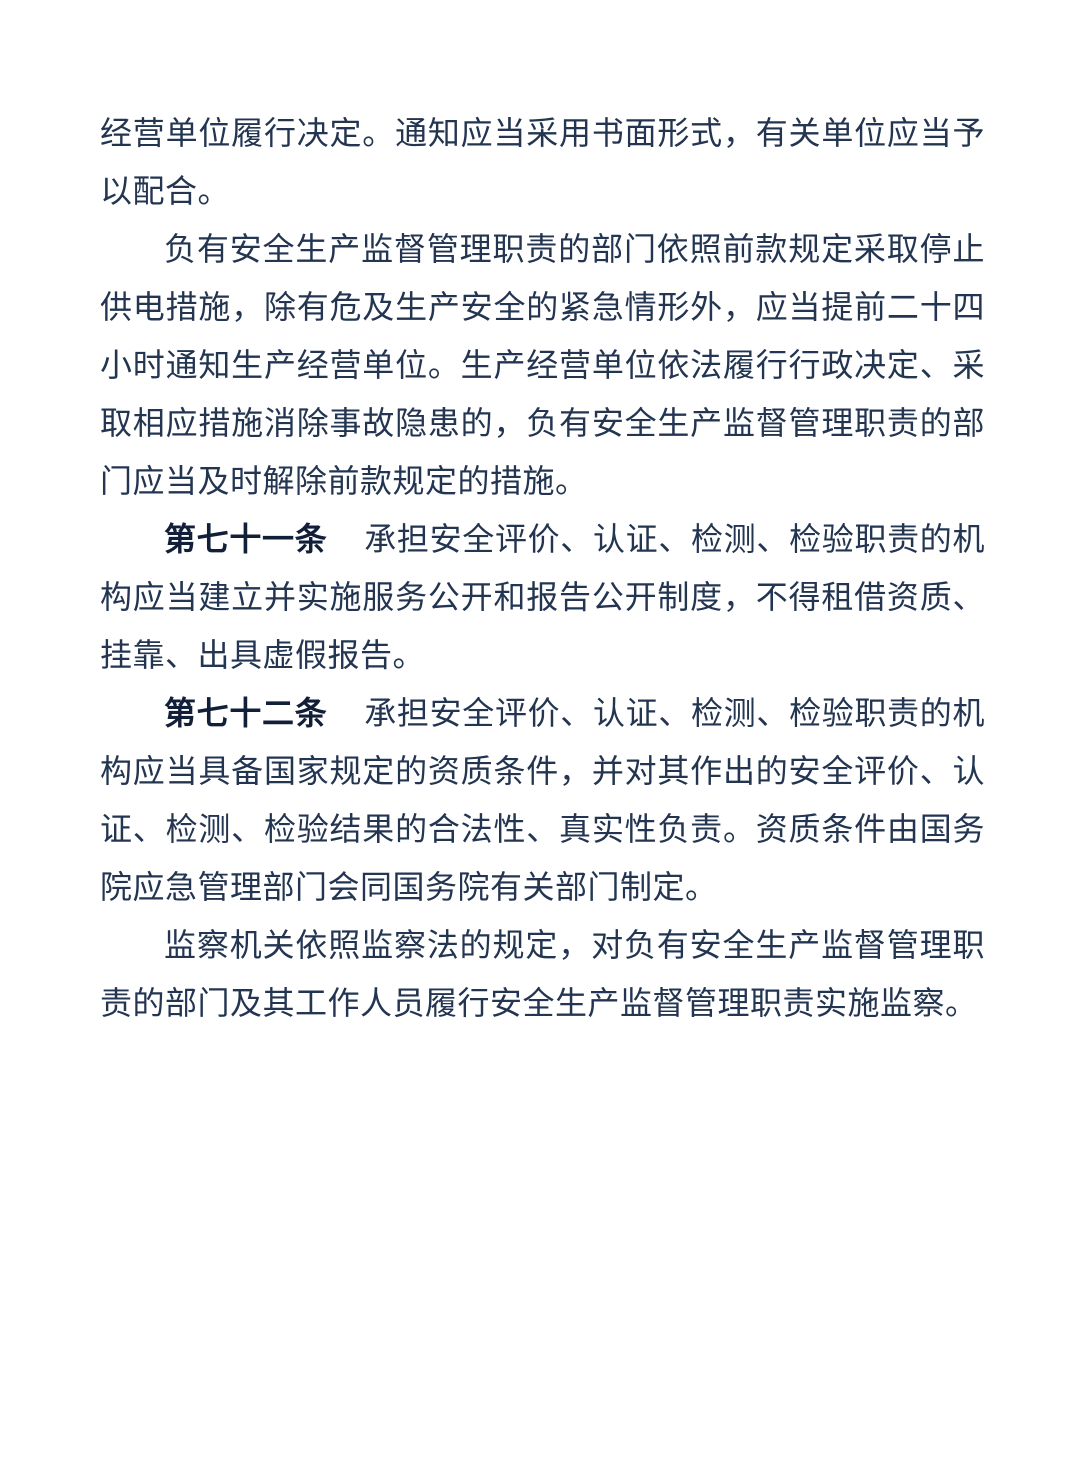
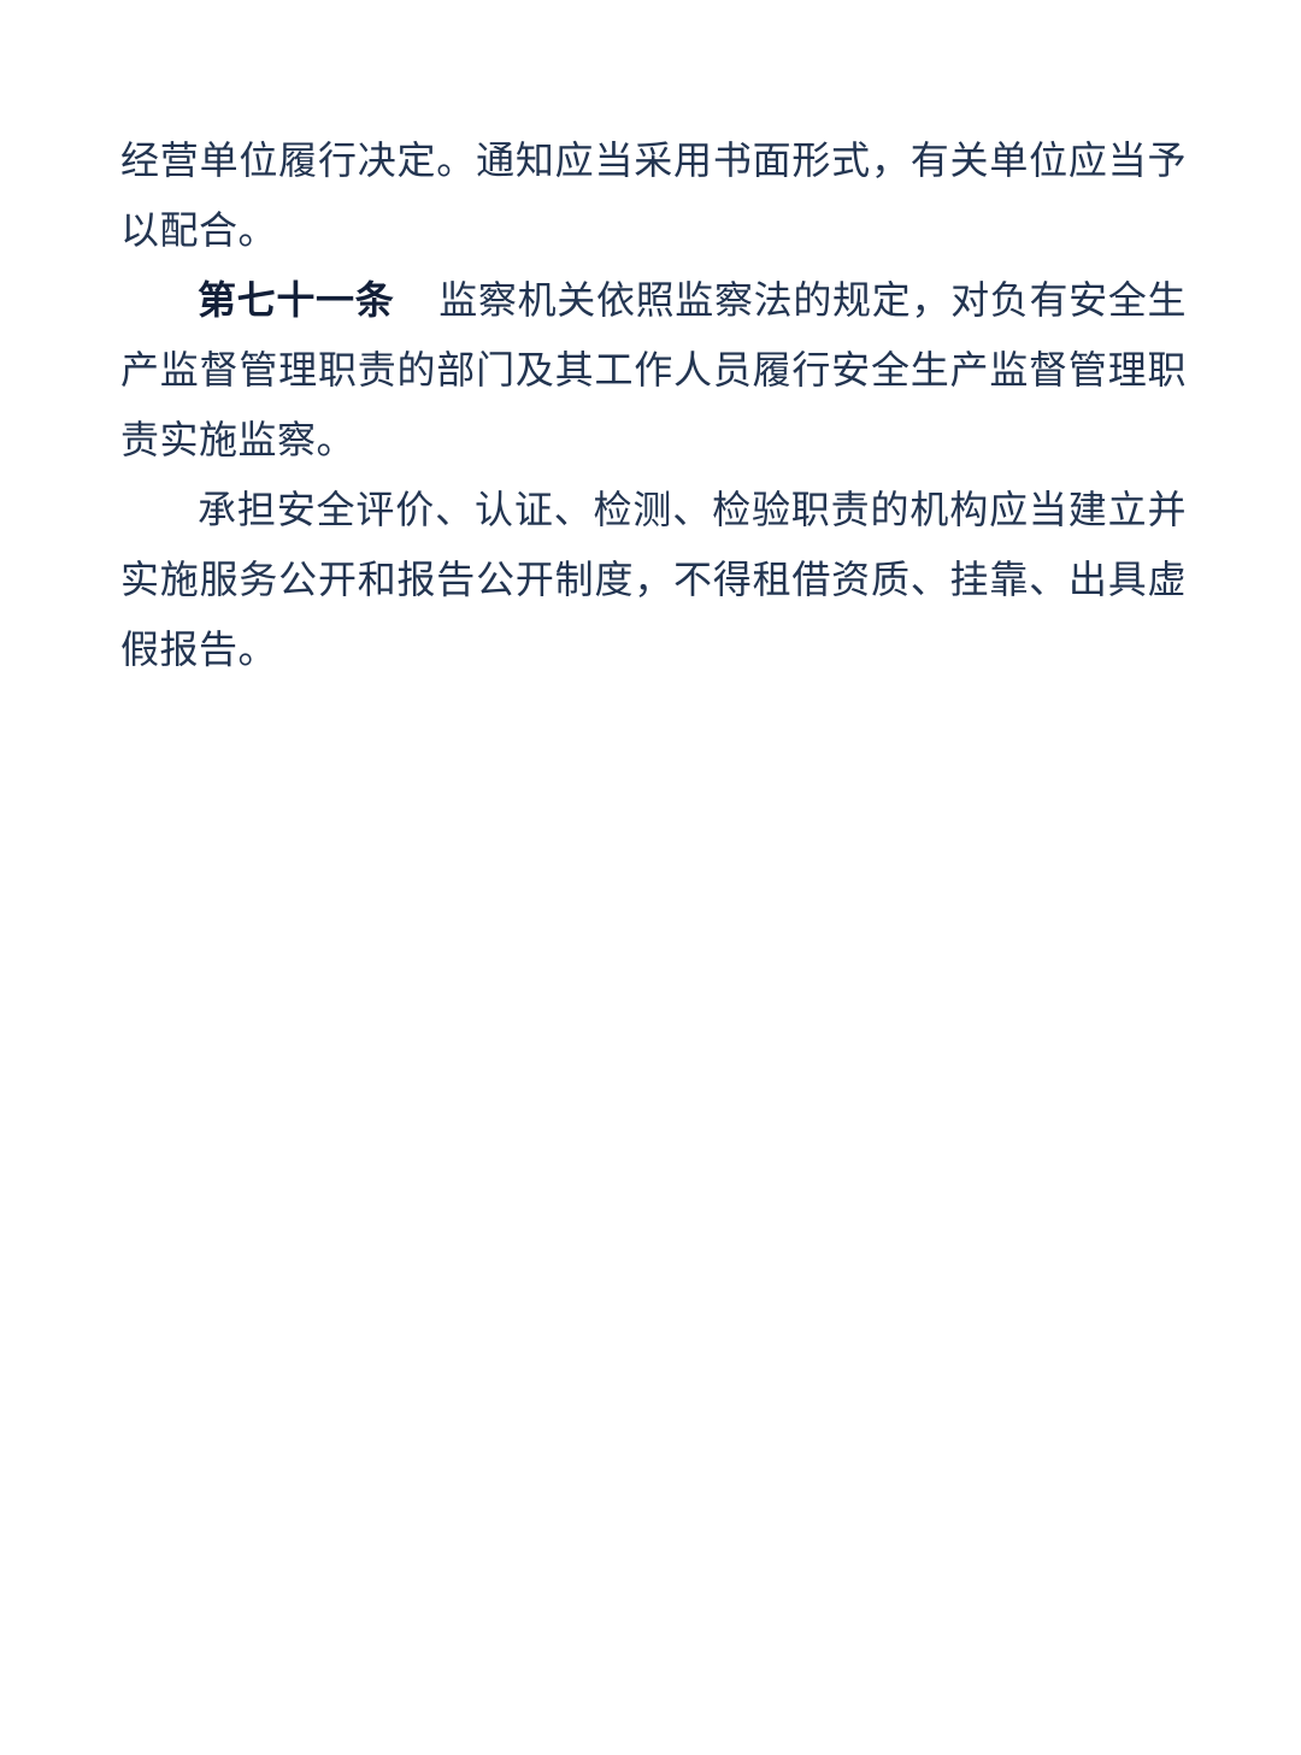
  经营单位履行决定。通知应当采用书面形式，有关单位应当予以配合。
- 负有安全生产监督管理职责的部门依照前款规定采取停止供电措施，除有危及生产安全的紧急情形外，应当提前二十四小时通知生产经营单位。生产经营单位依法履行行政决定、采取相应措施消除事故隐患的，负有安全生产监督管理职责的部门应当及时解除前款规定的措施。
- 第七十一条 承担安全评价、认证、检测、检验职责的机构应当建立并实施服务公开和报告公开制度，不得租借资质、挂靠、出具虚假报告。
+ 第七十一条 监察机关依照监察法的规定，对负有安全生产监督管理职责的部门及其工作人员履行安全生产监督管理职责实施监察。
- 第七十二条 承担安全评价、认证、检测、检验职责的机构应当具备国家规定的资质条件，并对其作出的安全评价、认证、检测、检验结果的合法性、真实性负责。资质条件由国务院应急管理部门会同国务院有关部门制定。
- 监察机关依照监察法的规定，对负有安全生产监督管理职责的部门及其工作人员履行安全生产监督管理职责实施监察。
+ 承担安全评价、认证、检测、检验职责的机构应当建立并实施服务公开和报告公开制度，不得租借资质、挂靠、出具虚假报告。
